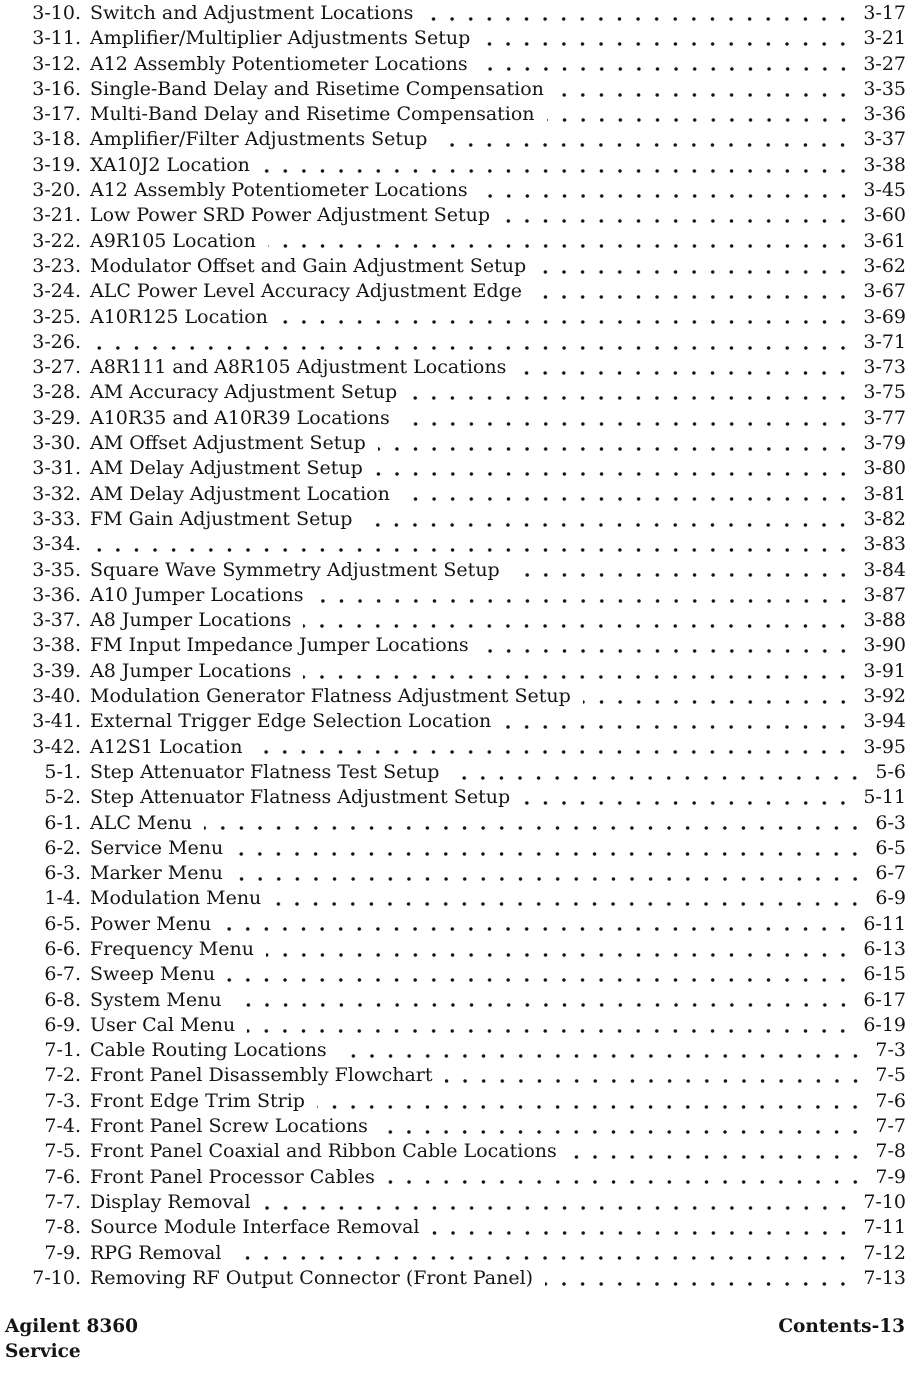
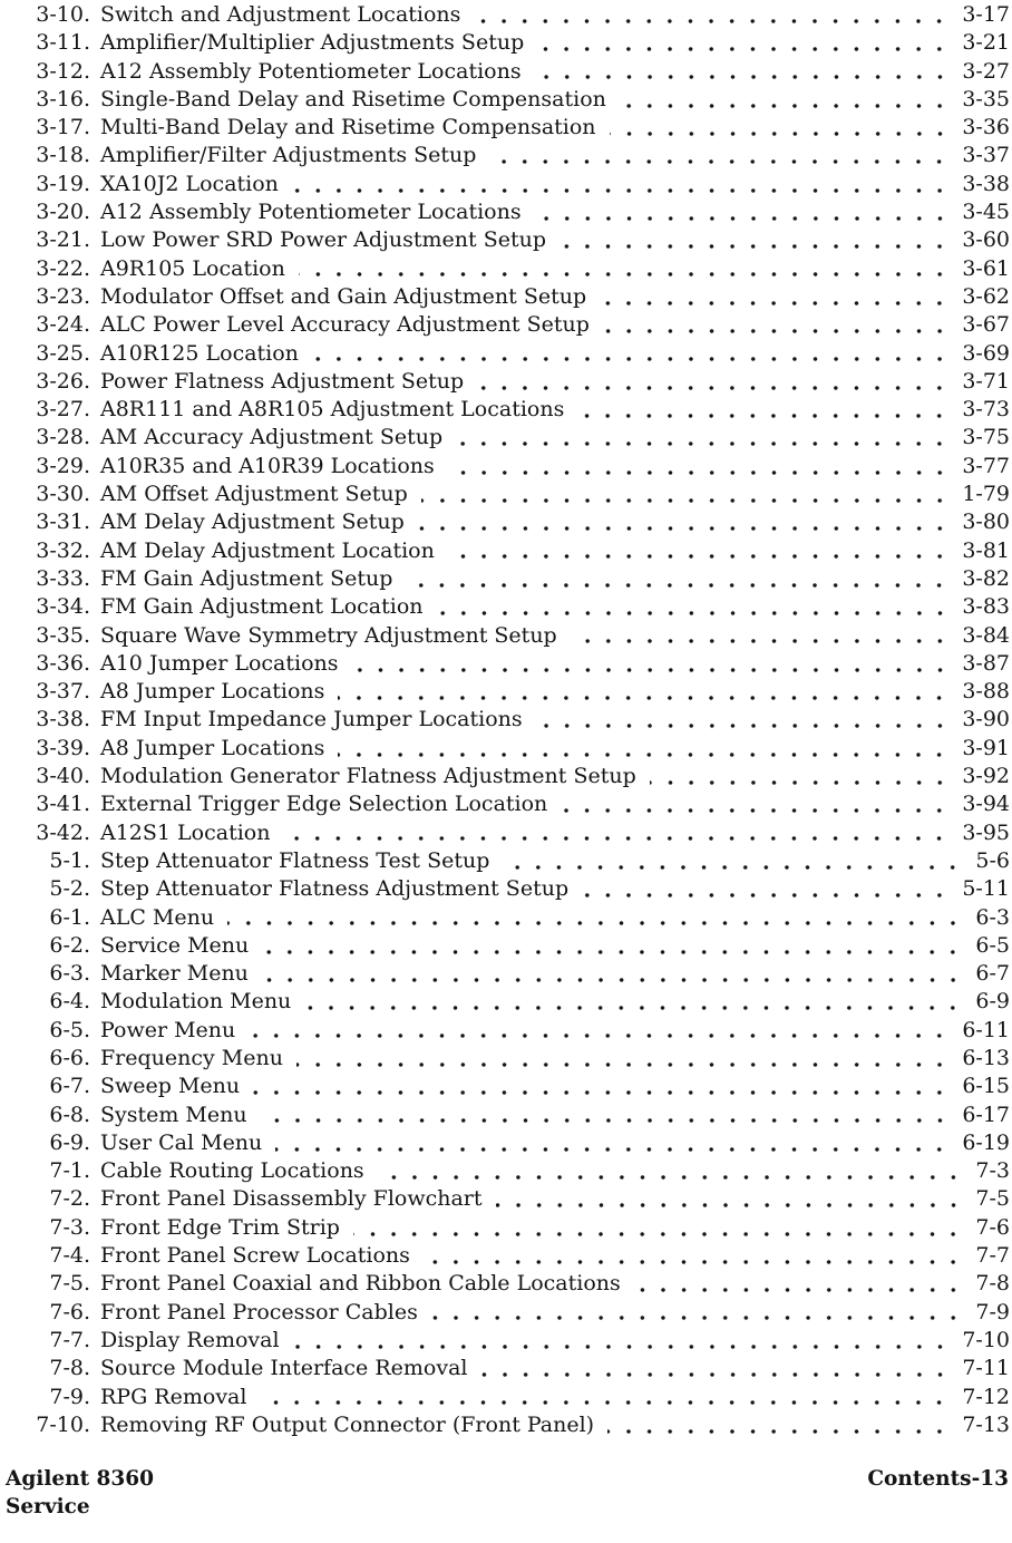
  3-10.
  Switch and Adjustment Locations
  3-17
  3-11.
  Amplifier/Multiplier Adjustments Setup
  3-21
  3-12.
  A12 Assembly Potentiometer Locations
  3-27
  3-16.
  Single-Band Delay and Risetime Compensation
  3-35
  3-17.
  Multi-Band Delay and Risetime Compensation
  3-36
  3-18.
  Amplifier/Filter Adjustments Setup
  3-37
  3-19.
  XA10J2 Location
  3-38
  3-20.
  A12 Assembly Potentiometer Locations
  3-45
  3-21.
  Low Power SRD Power Adjustment Setup
  3-60
  3-22.
  A9R105 Location
  3-61
  3-23.
  Modulator Offset and Gain Adjustment Setup
  3-62
  3-24.
- ALC Power Level Accuracy Adjustment Edge
+ ALC Power Level Accuracy Adjustment Setup
  3-67
  3-25.
  A10R125 Location
  3-69
  3-26.
+ Power Flatness Adjustment Setup
  3-71
  3-27.
  A8R111 and A8R105 Adjustment Locations
  3-73
  3-28.
  AM Accuracy Adjustment Setup
  3-75
  3-29.
  A10R35 and A10R39 Locations
  3-77
  3-30.
  AM Offset Adjustment Setup
- 3-79
+ 1-79
  3-31.
  AM Delay Adjustment Setup
  3-80
  3-32.
  AM Delay Adjustment Location
  3-81
  3-33.
  FM Gain Adjustment Setup
  3-82
  3-34.
+ FM Gain Adjustment Location
  3-83
  3-35.
  Square Wave Symmetry Adjustment Setup
  3-84
  3-36.
  A10 Jumper Locations
  3-87
  3-37.
  A8 Jumper Locations
  3-88
  3-38.
  FM Input Impedance Jumper Locations
  3-90
  3-39.
  A8 Jumper Locations
  3-91
  3-40.
  Modulation Generator Flatness Adjustment Setup
  3-92
  3-41.
  External Trigger Edge Selection Location
  3-94
  3-42.
  A12S1 Location
  3-95
  5-1.
  Step Attenuator Flatness Test Setup
  5-6
  5-2.
  Step Attenuator Flatness Adjustment Setup
  5-11
  6-1.
  ALC Menu
  6-3
  6-2.
  Service Menu
  6-5
  6-3.
  Marker Menu
  6-7
- 1-4.
+ 6-4.
  Modulation Menu
  6-9
  6-5.
  Power Menu
  6-11
  6-6.
  Frequency Menu
  6-13
  6-7.
  Sweep Menu
  6-15
  6-8.
  System Menu
  6-17
  6-9.
  User Cal Menu
  6-19
  7-1.
  Cable Routing Locations
  7-3
  7-2.
  Front Panel Disassembly Flowchart
  7-5
  7-3.
  Front Edge Trim Strip
  7-6
  7-4.
  Front Panel Screw Locations
  7-7
  7-5.
  Front Panel Coaxial and Ribbon Cable Locations
  7-8
  7-6.
  Front Panel Processor Cables
  7-9
  7-7.
  Display Removal
  7-10
  7-8.
  Source Module Interface Removal
  7-11
  7-9.
  RPG Removal
  7-12
  7-10.
  Removing RF Output Connector (Front Panel)
  7-13
  Agilent 8360
  Contents-13
  Service
